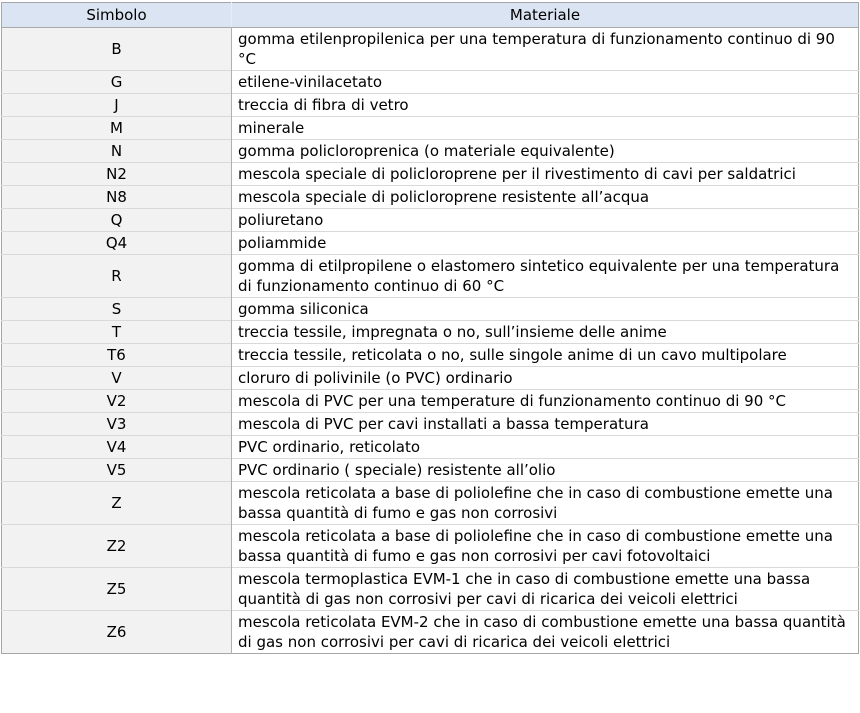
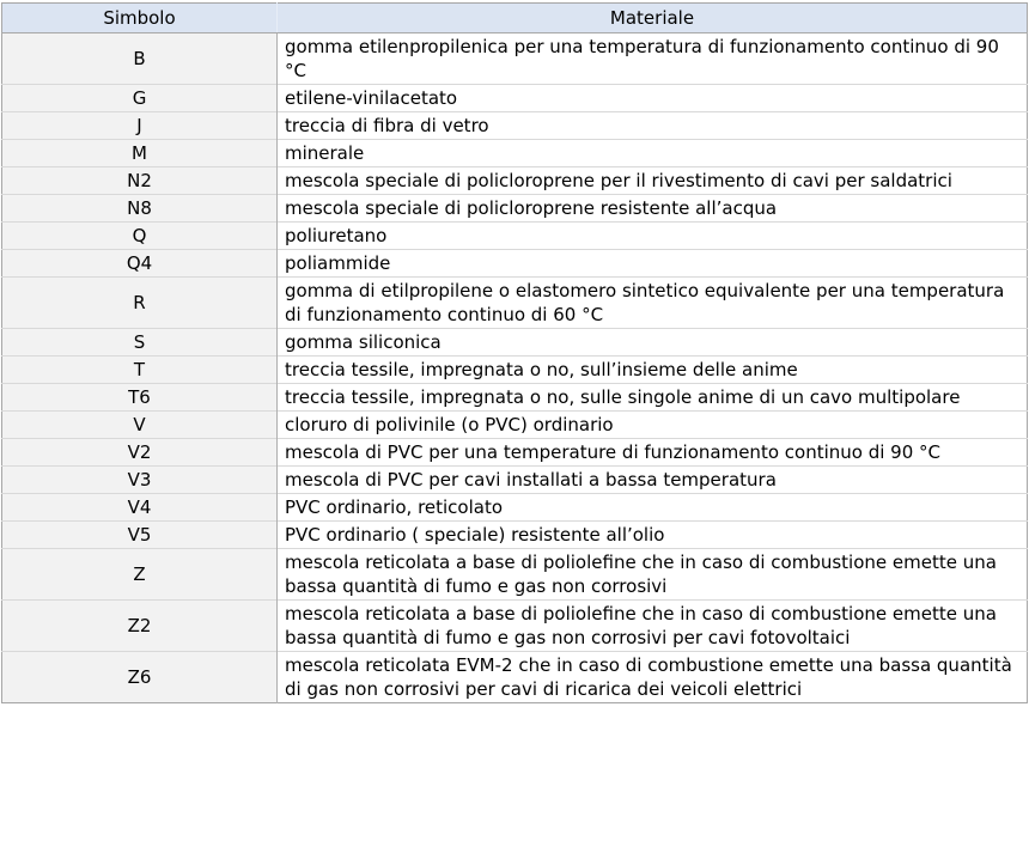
  Simbolo	Materiale
  B	gomma etilenpropilenica per una temperatura di funzionamento continuo di 90 °C
  G	etilene-vinilacetato
  J	treccia di fibra di vetro
  M	minerale
- N	gomma policloroprenica (o materiale equivalente)
  N2	mescola speciale di policloroprene per il rivestimento di cavi per saldatrici
  N8	mescola speciale di policloroprene resistente all’acqua
  Q	poliuretano
  Q4	poliammide
  R	gomma di etilpropilene o elastomero sintetico equivalente per una temperatura di funzionamento continuo di 60 °C
  S	gomma siliconica
  T	treccia tessile, impregnata o no, sull’insieme delle anime
- T6	treccia tessile, reticolata o no, sulle singole anime di un cavo multipolare
+ T6	treccia tessile, impregnata o no, sulle singole anime di un cavo multipolare
  V	cloruro di polivinile (o PVC) ordinario
  V2	mescola di PVC per una temperature di funzionamento continuo di 90 °C
  V3	mescola di PVC per cavi installati a bassa temperatura
  V4	PVC ordinario, reticolato
  V5	PVC ordinario ( speciale) resistente all’olio
  Z	mescola reticolata a base di poliolefine che in caso di combustione emette una bassa quantità di fumo e gas non corrosivi
  Z2	mescola reticolata a base di poliolefine che in caso di combustione emette una bassa quantità di fumo e gas non corrosivi per cavi fotovoltaici
- Z5	mescola termoplastica EVM-1 che in caso di combustione emette una bassa quantità di gas non corrosivi per cavi di ricarica dei veicoli elettrici
  Z6	mescola reticolata EVM-2 che in caso di combustione emette una bassa quantità di gas non corrosivi per cavi di ricarica dei veicoli elettrici
